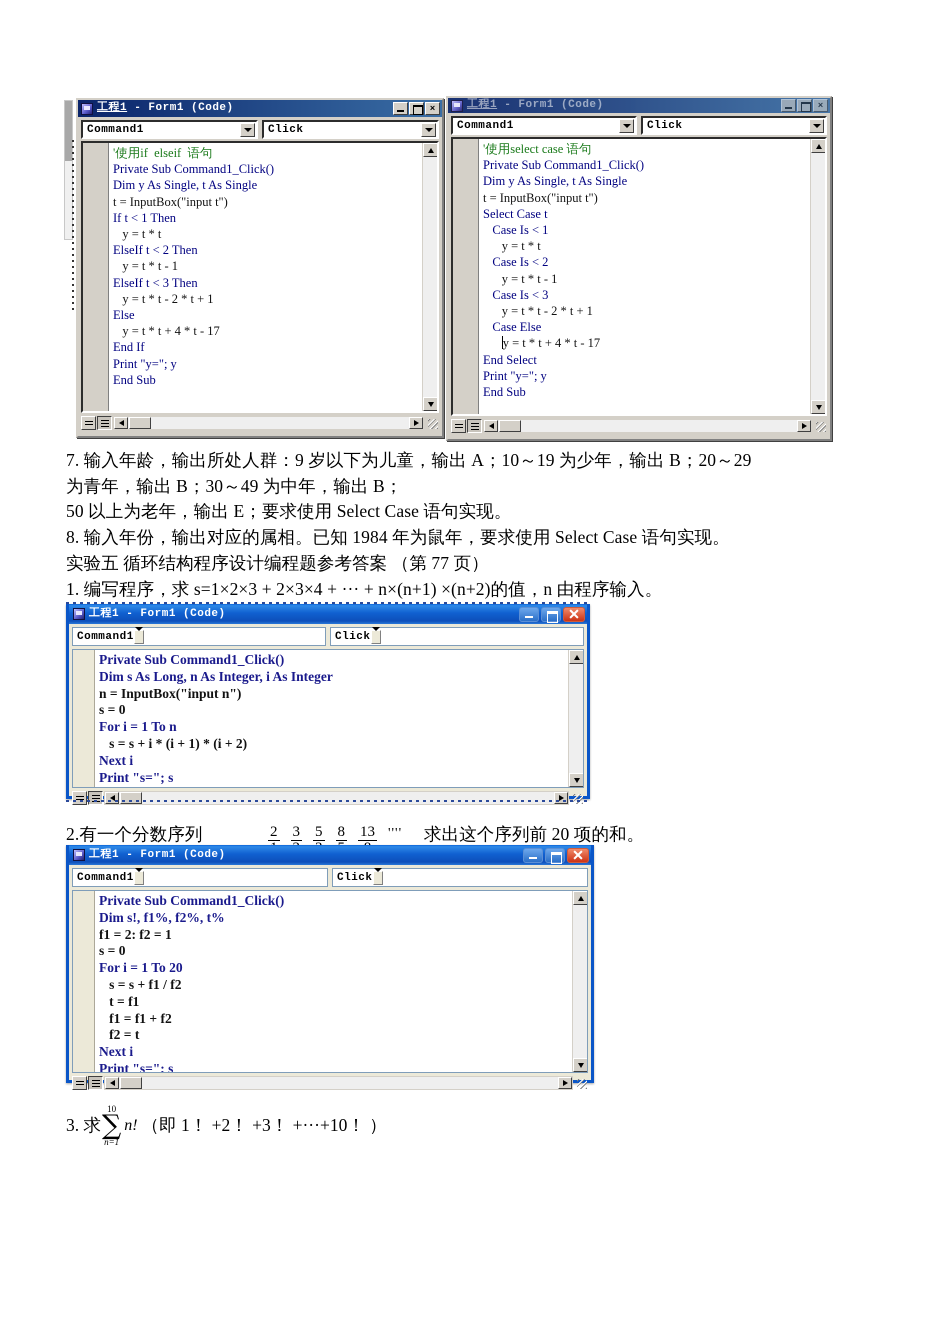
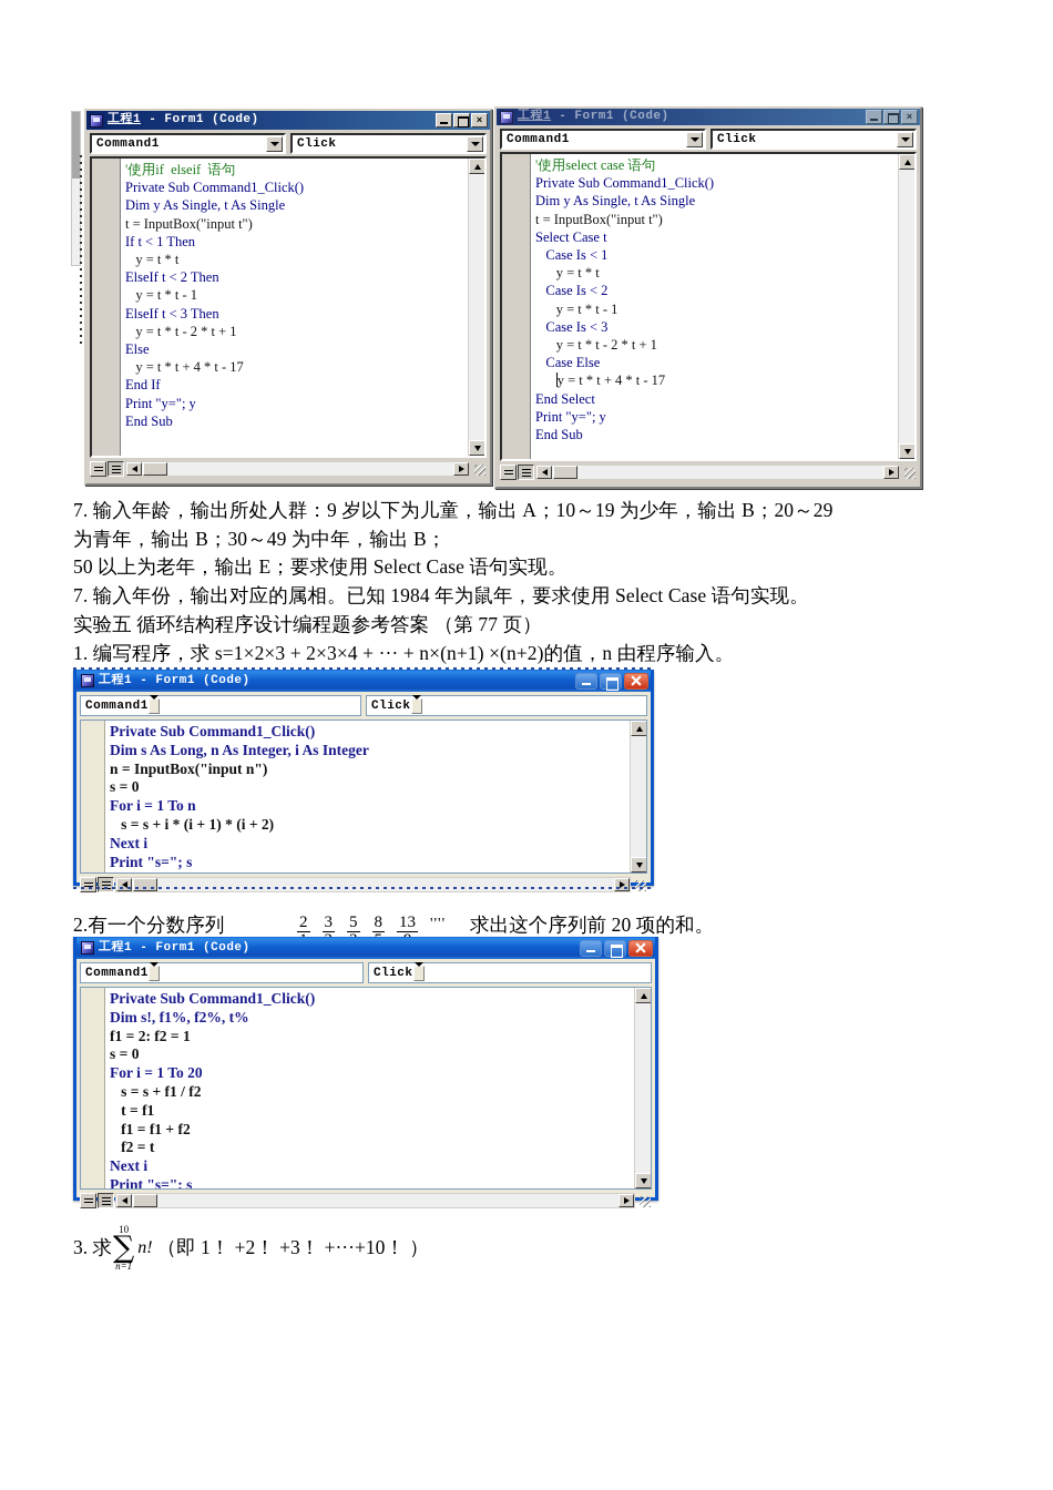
  工程1 - Form1 (Code)
  ×
  Command1
  Click
  '使用if elseif 语句
  Private Sub Command1_Click()
  Dim y As Single, t As Single
  t = InputBox("input t")
  If t < 1 Then
  y = t * t
  ElseIf t < 2 Then
  y = t * t - 1
  ElseIf t < 3 Then
  y = t * t - 2 * t + 1
  Else
  y = t * t + 4 * t - 17
  End If
  Print "y="; y
  End Sub
  工程1 - Form1 (Code)
  ×
  Command1
  Click
  '使用select case 语句
  Private Sub Command1_Click()
  Dim y As Single, t As Single
  t = InputBox("input t")
  Select Case t
  Case Is < 1
  y = t * t
  Case Is < 2
  y = t * t - 1
  Case Is < 3
  y = t * t - 2 * t + 1
  Case Else
  y = t * t + 4 * t - 17
  End Select
  Print "y="; y
  End Sub
  7. 输入年龄，输出所处人群：9 岁以下为儿童，输出 A；10～19 为少年，输出 B；20～29
  为青年，输出 B；30～49 为中年，输出 B；
  50 以上为老年，输出 E；要求使用 Select Case 语句实现。
- 8. 输入年份，输出对应的属相。已知 1984 年为鼠年，要求使用 Select Case 语句实现。
+ 7. 输入年份，输出对应的属相。已知 1984 年为鼠年，要求使用 Select Case 语句实现。
  实验五 循环结构程序设计编程题参考答案 （第 77 页）
  1. 编写程序，求 s=1×2×3 + 2×3×4 + ··· + n×(n+1) ×(n+2)的值，n 由程序输入。
  工程1 - Form1 (Code)
  Command1
  Click
  Private Sub Command1_Click()
  Dim s As Long, n As Integer, i As Integer
  n = InputBox("input n")
  s = 0
  For i = 1 To n
  s = s + i * (i + 1) * (i + 2)
  Next i
  Print "s="; s
  2.有一个分数序列
  2
  3
  5
  8
  13
  ''''
  求出这个序列前 20 项的和。
  工程1 - Form1 (Code)
  Command1
  Click
  Private Sub Command1_Click()
  Dim s!, f1%, f2%, t%
  f1 = 2: f2 = 1
  s = 0
  For i = 1 To 20
  s = s + f1 / f2
  t = f1
  f1 = f1 + f2
  f2 = t
  Next i
  Print "s="; s
  3. 求
  10
  ∑
  n=1
  n!
  （即 1！ +2！ +3！ +···+10！ ）
